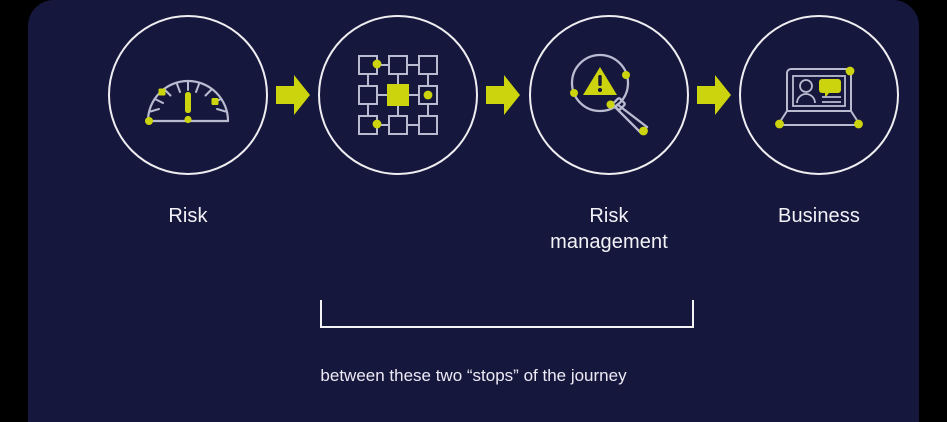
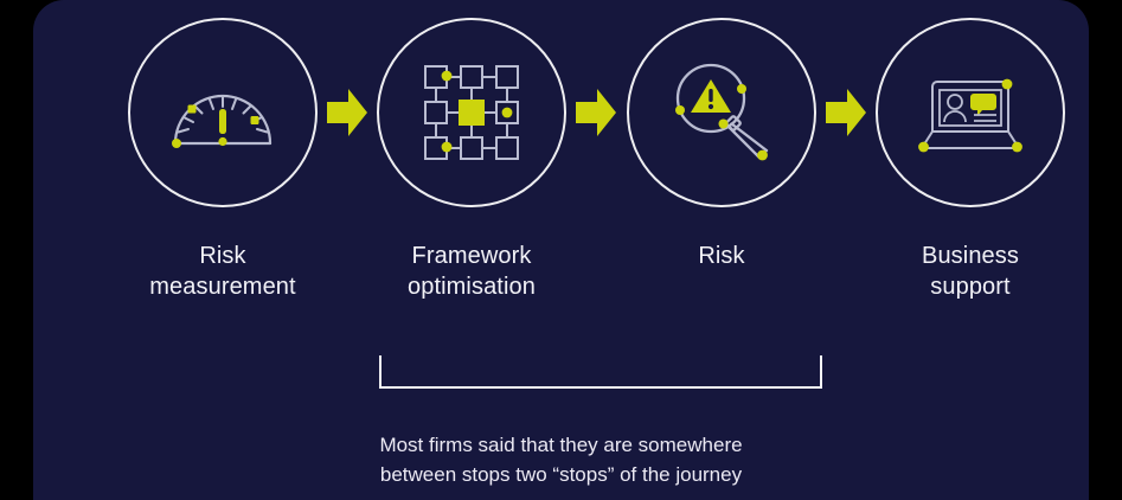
  Risk
+ measurement
+ Framework
+ optimisation
  Risk
- management
  Business
+ support
+ Most firms said that they are somewhere
- between these two “stops” of the journey
+ between stops two “stops” of the journey
